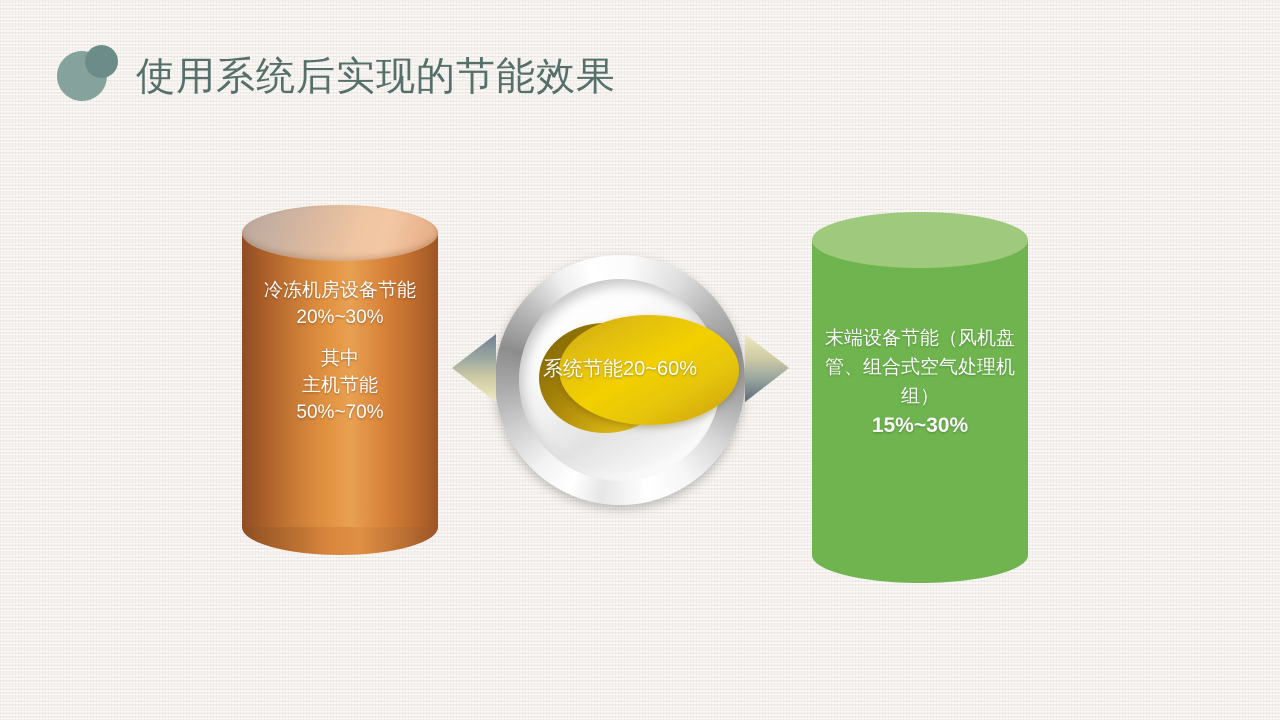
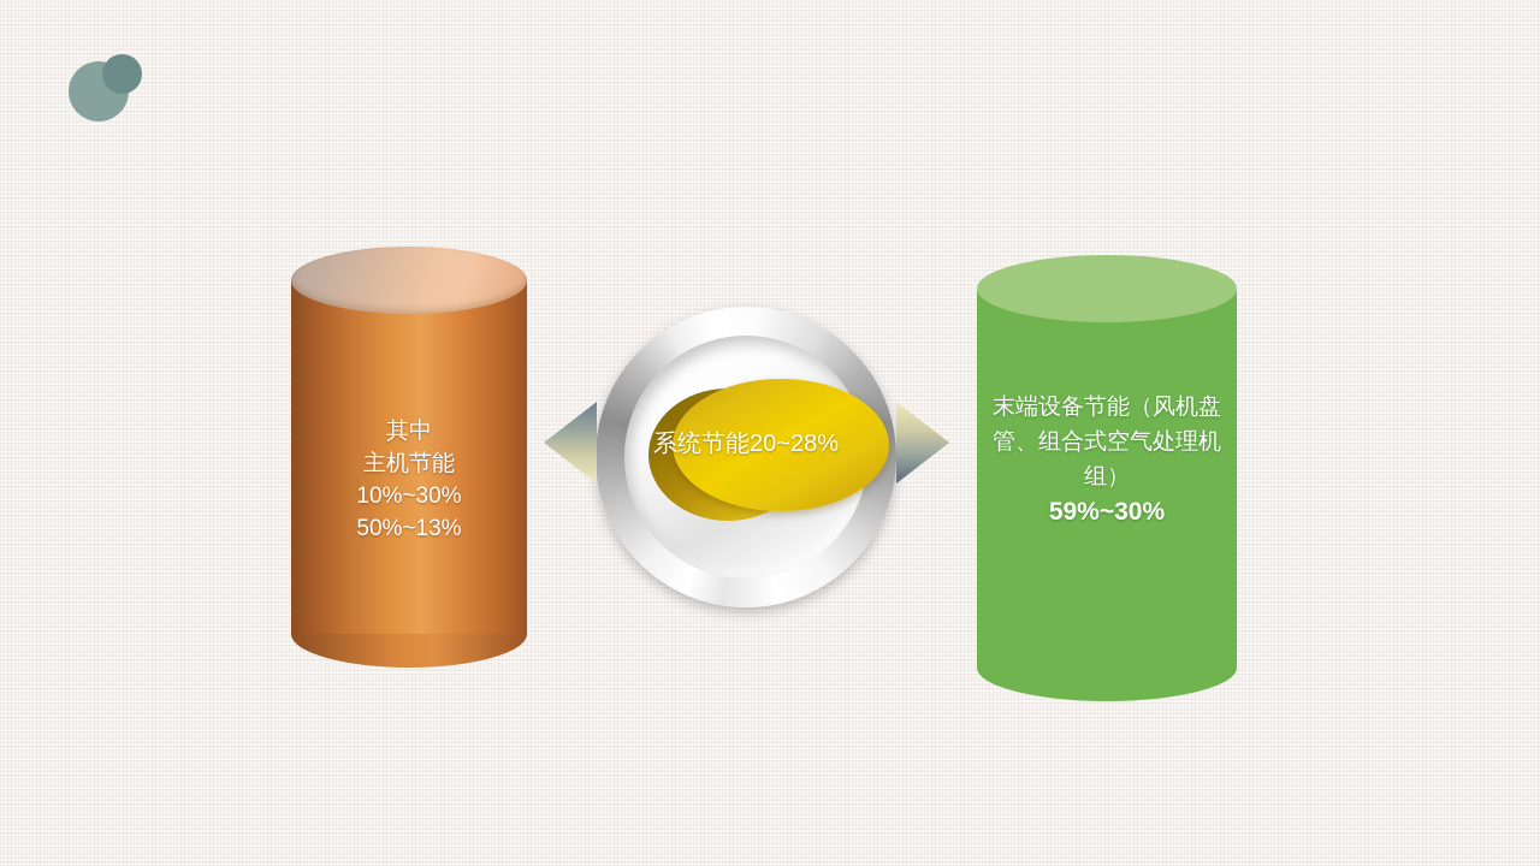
- 使用系统后实现的节能效果
- 冷冻机房设备节能
- 20%~30%
  其中
  主机节能
+ 10%~30%
- 50%~70%
+ 50%~13%
- 系统节能20~60%
+ 系统节能20~28%
  末端设备节能（风机盘管、组合式空气处理机组）
- 15%~30%
+ 59%~30%
